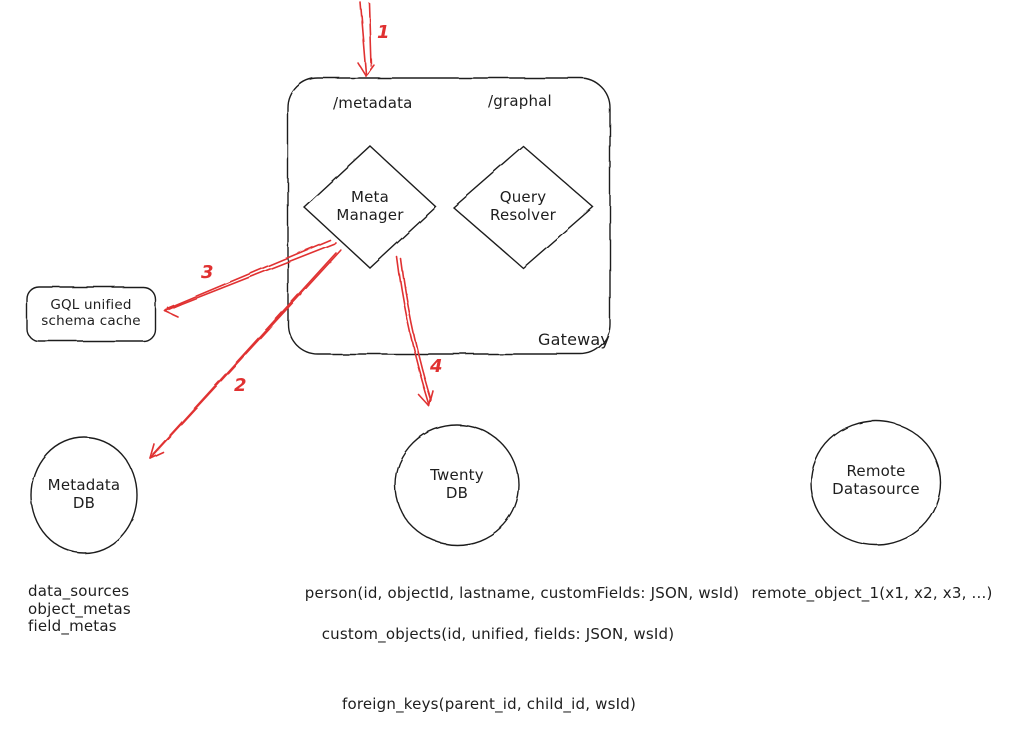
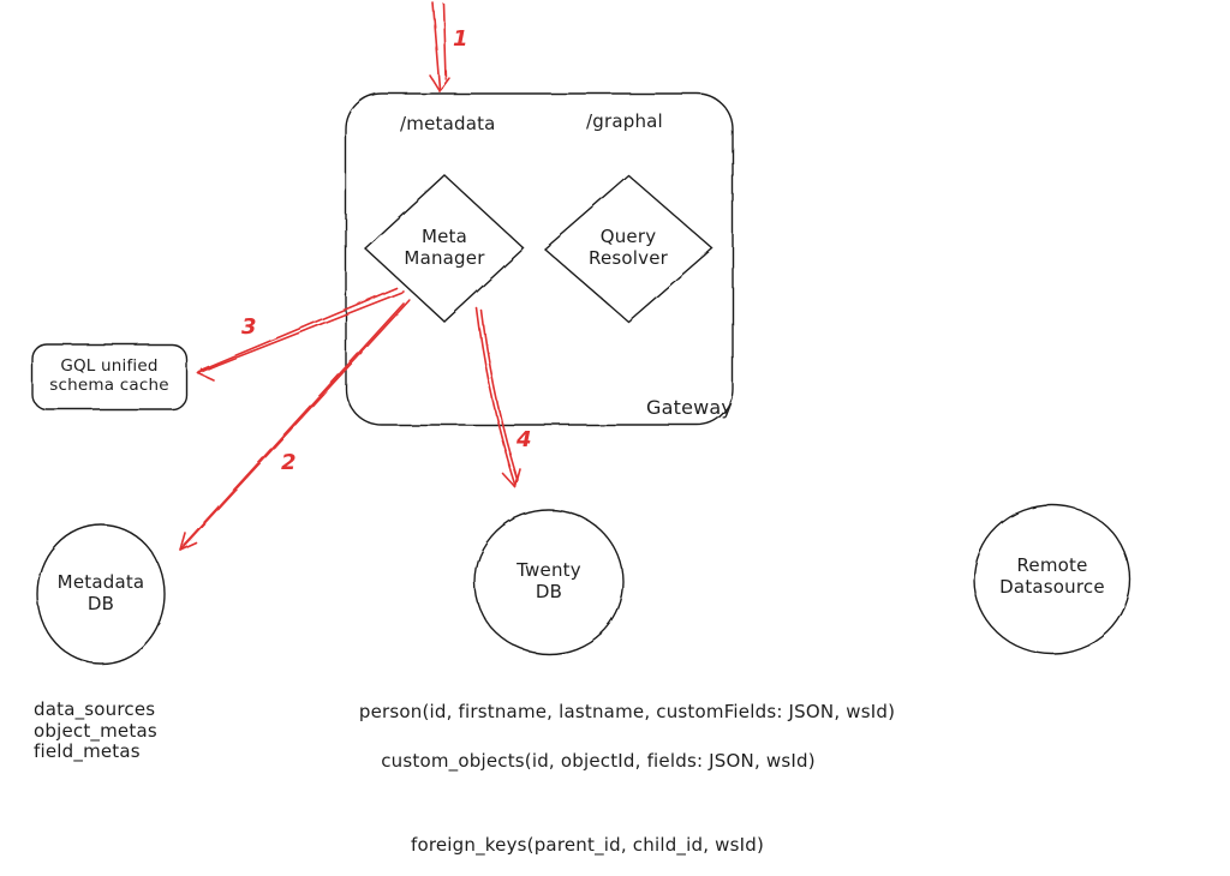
  /metadata
  /graphal
  Meta
  Manager
  Query
  Resolver
  Gateway
  GQL unified
  schema cache
  Metadata
  DB
  Twenty
  DB
  Remote
  Datasource
  1
  2
  3
  4
  data_sources
  object_metas
  field_metas
- person(id, objectId, lastname, customFields: JSON, wsId)
+ person(id, firstname, lastname, customFields: JSON, wsId)
- custom_objects(id, unified, fields: JSON, wsId)
+ custom_objects(id, objectId, fields: JSON, wsId)
- remote_object_1(x1, x2, x3, ...)
  foreign_keys(parent_id, child_id, wsId)
